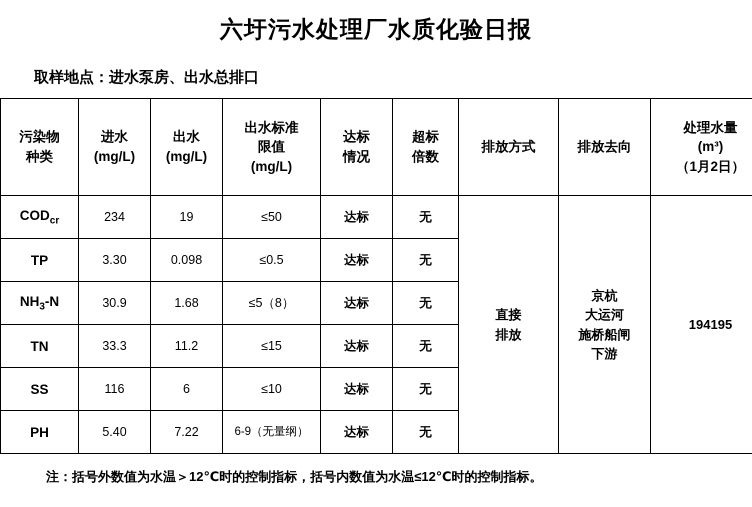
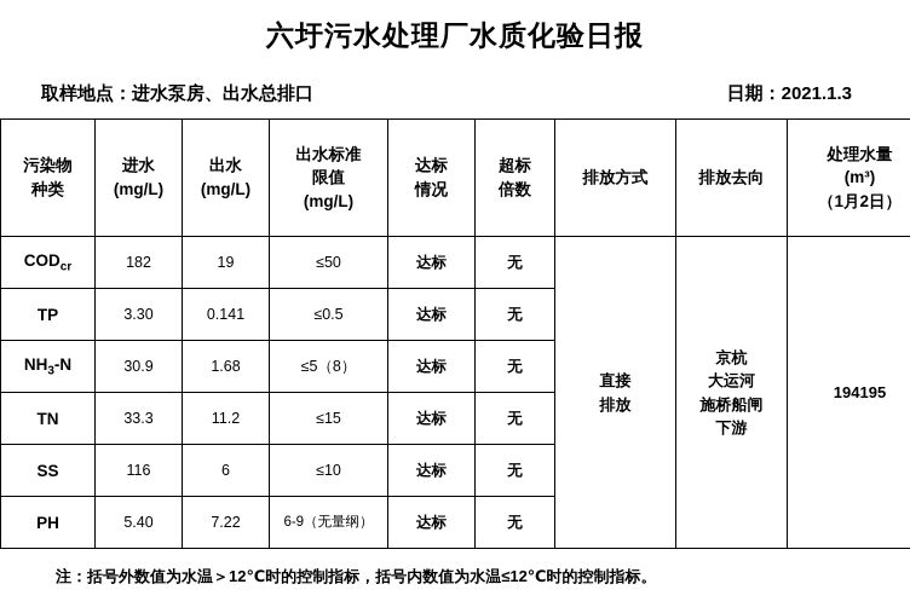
  六圩污水处理厂水质化验日报
  取样地点：进水泵房、出水总排口
+ 日期：2021.1.3
  污染物 种类	进水 (mg/L)	出水 (mg/L)	出水标准 限值 (mg/L)	达标 情况	超标 倍数	排放方式	排放去向	处理水量 (m³) （1月2日）
- CODcr	234	19	≤50	达标	无	直接 排放	京杭 大运河 施桥船闸 下游	194195
+ CODcr	182	19	≤50	达标	无	直接 排放	京杭 大运河 施桥船闸 下游	194195
- TP	3.30	0.098	≤0.5	达标	无
+ TP	3.30	0.141	≤0.5	达标	无
  NH3-N	30.9	1.68	≤5（8）	达标	无
  TN	33.3	11.2	≤15	达标	无
  SS	116	6	≤10	达标	无
  PH	5.40	7.22	6-9（无量纲）	达标	无
  注：括号外数值为水温＞12℃时的控制指标，括号内数值为水温≤12℃时的控制指标。
